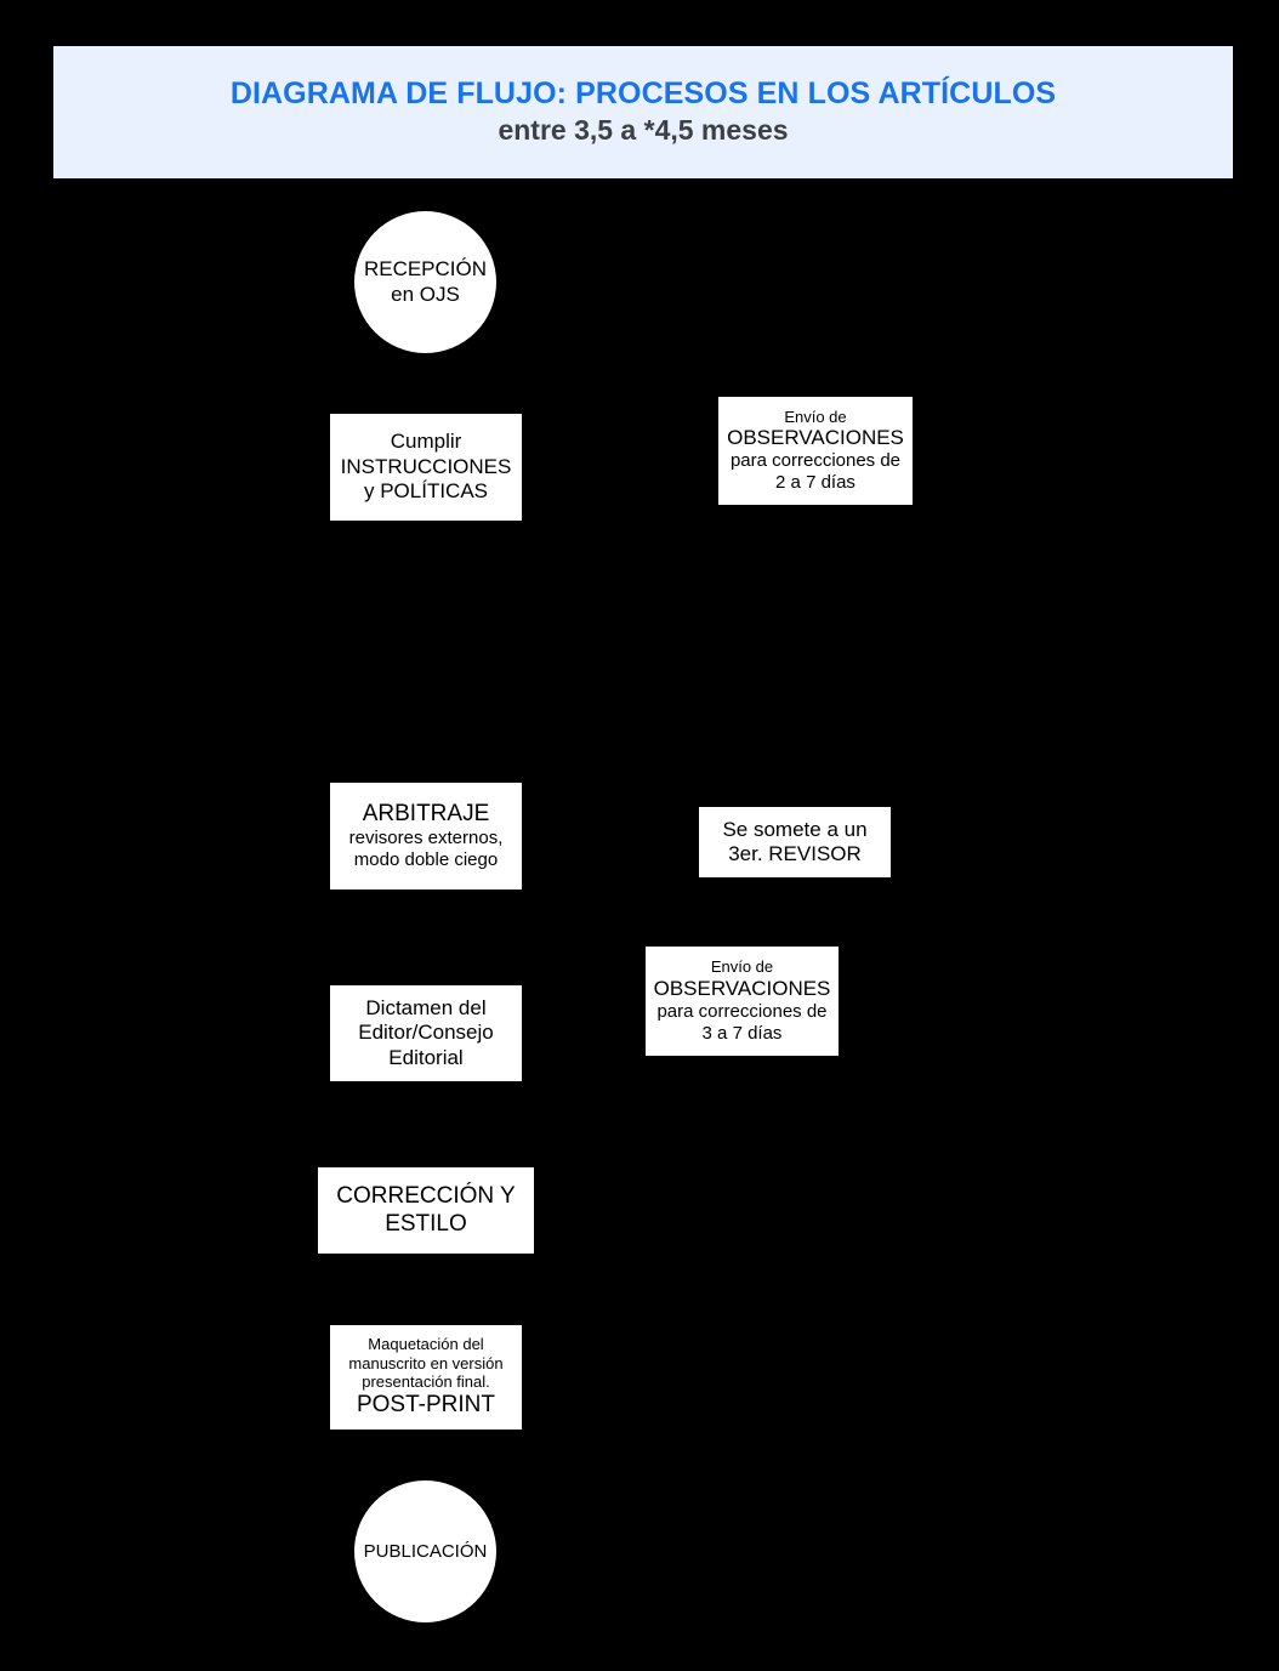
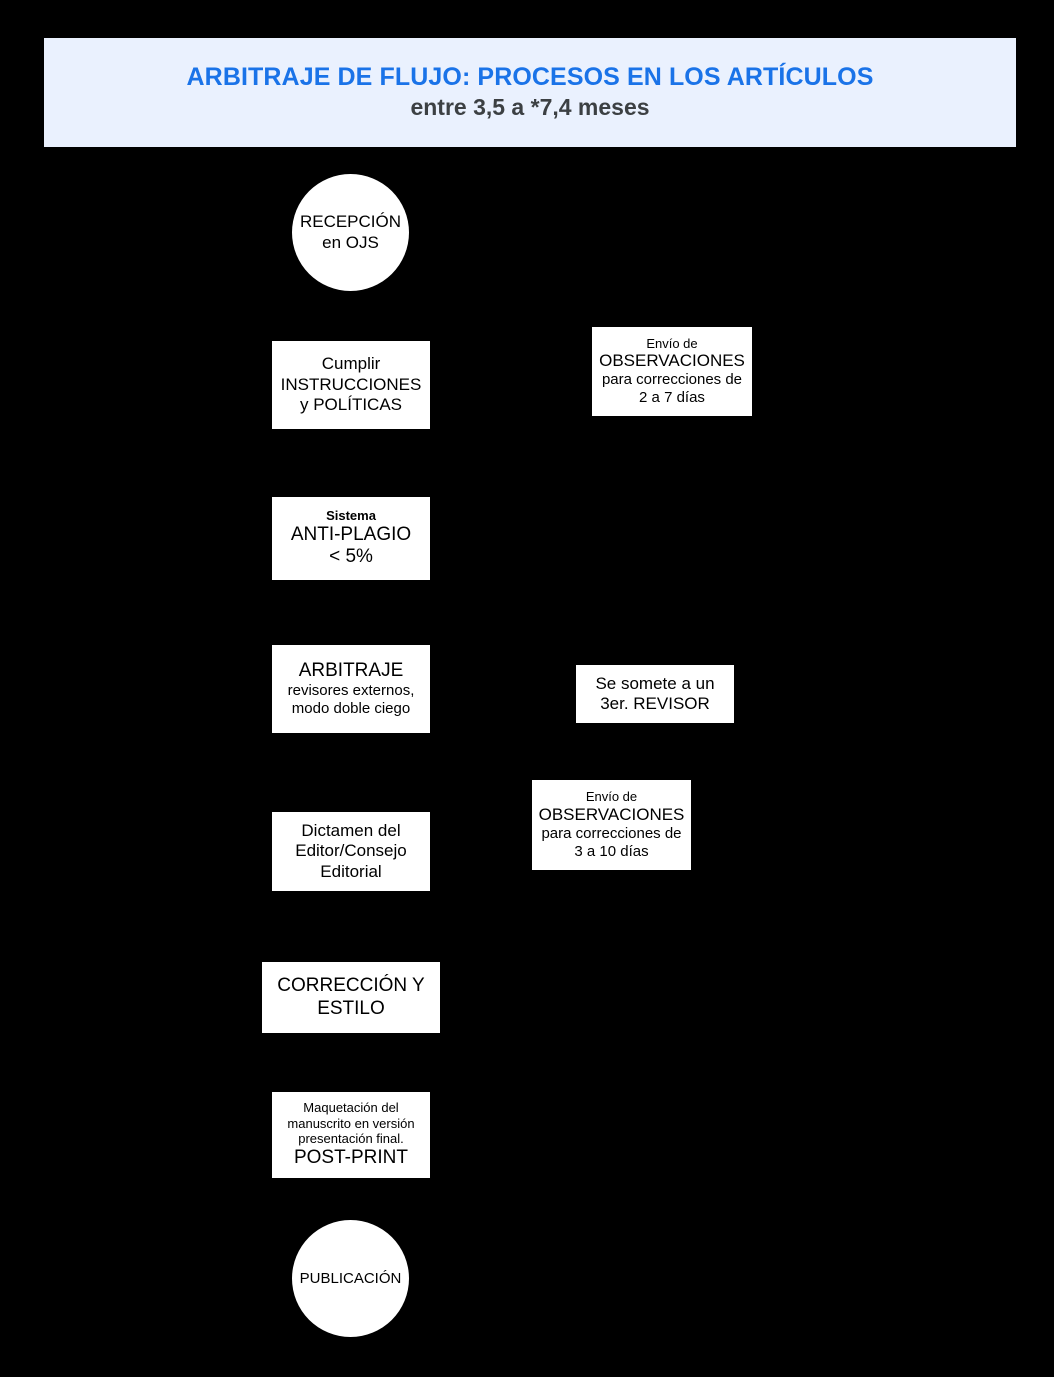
- DIAGRAMA DE FLUJO: PROCESOS EN LOS ARTÍCULOS
+ ARBITRAJE DE FLUJO: PROCESOS EN LOS ARTÍCULOS
- entre 3,5 a *4,5 meses
+ entre 3,5 a *7,4 meses
  RECEPCIÓN
  en OJS
  Cumplir
  INSTRUCCIONES
  y POLÍTICAS
  Envío de
  OBSERVACIONES
  para correcciones de
  2 a 7 días
+ Sistema
+ ANTI-PLAGIO
+ < 5%
  ARBITRAJE
  revisores externos,
  modo doble ciego
  Se somete a un
  3er. REVISOR
  Envío de
  OBSERVACIONES
  para correcciones de
- 3 a 7 días
+ 3 a 10 días
  Dictamen del
  Editor/Consejo
  Editorial
  CORRECCIÓN Y
  ESTILO
  Maquetación del
  manuscrito en versión
  presentación final.
  POST-PRINT
  PUBLICACIÓN
